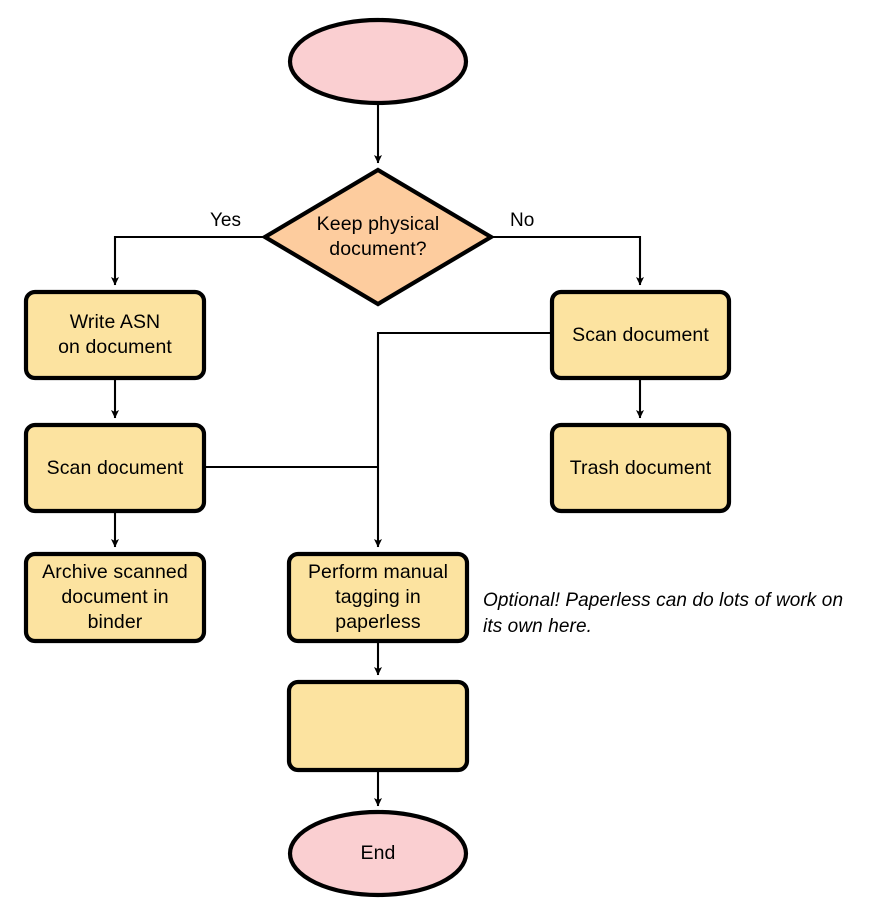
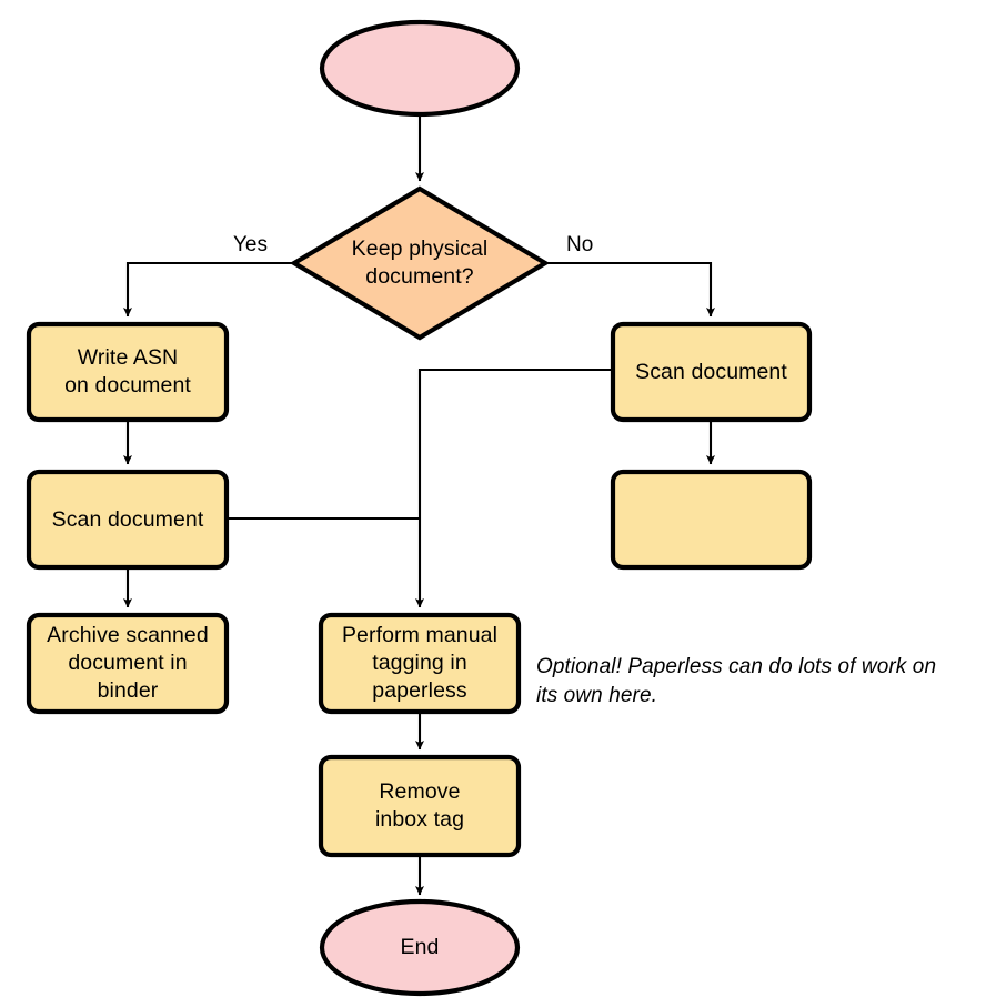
  Keep physical
  document?
  Write ASN
  on document
  Scan document
  Scan document
- Trash document
  Archive scanned
  document in
  binder
  Perform manual
  tagging in
  paperless
+ Remove
+ inbox tag
  End
  Yes
  No
  Optional! Paperless can do lots of work on
  its own here.
